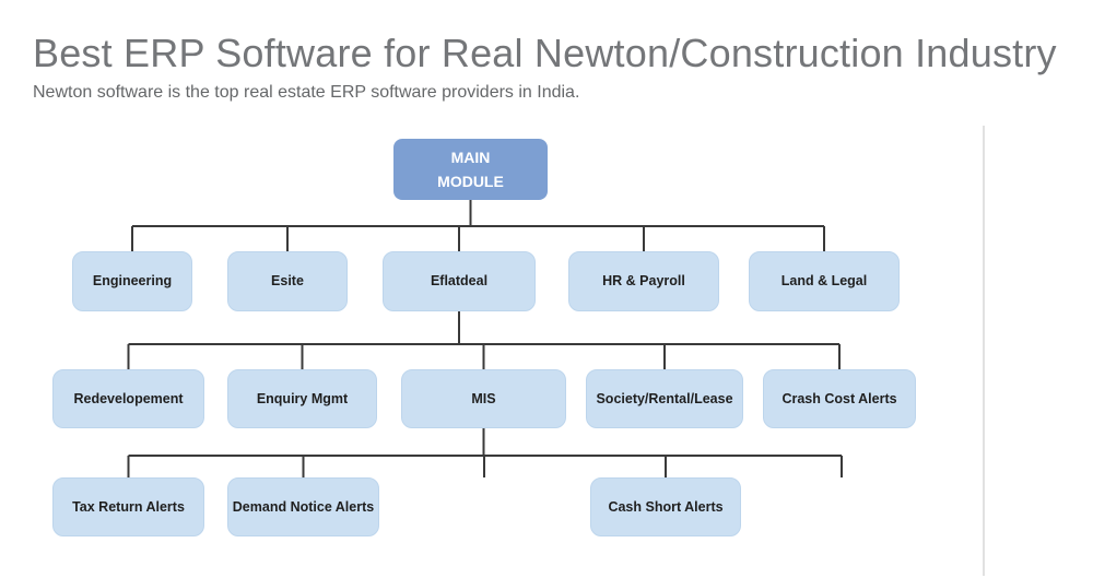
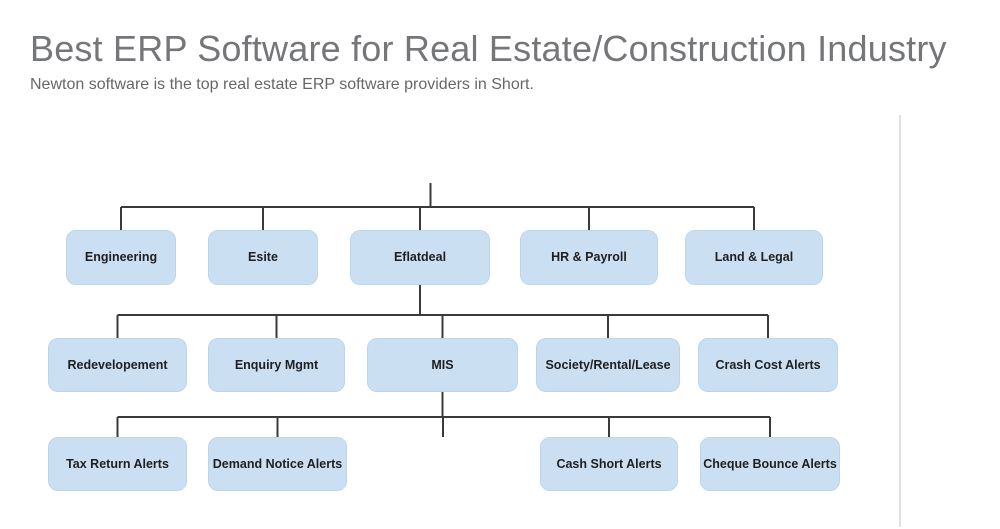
- Best ERP Software for Real Newton/Construction Industry
+ Best ERP Software for Real Estate/Construction Industry
- Newton software is the top real estate ERP software providers in India.
+ Newton software is the top real estate ERP software providers in Short.
- MAIN MODULE
  Engineering
  Esite
  Eflatdeal
  HR & Payroll
  Land & Legal
  Redevelopement
  Enquiry Mgmt
  MIS
  Society/Rental/Lease
  Crash Cost Alerts
  Tax Return Alerts
  Demand Notice Alerts
  Cash Short Alerts
+ Cheque Bounce Alerts
